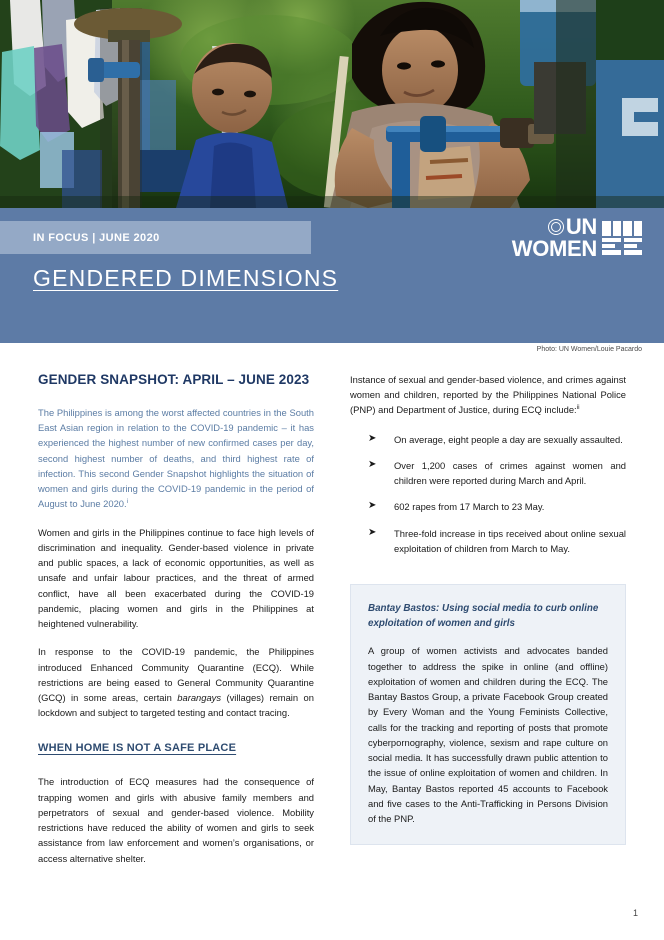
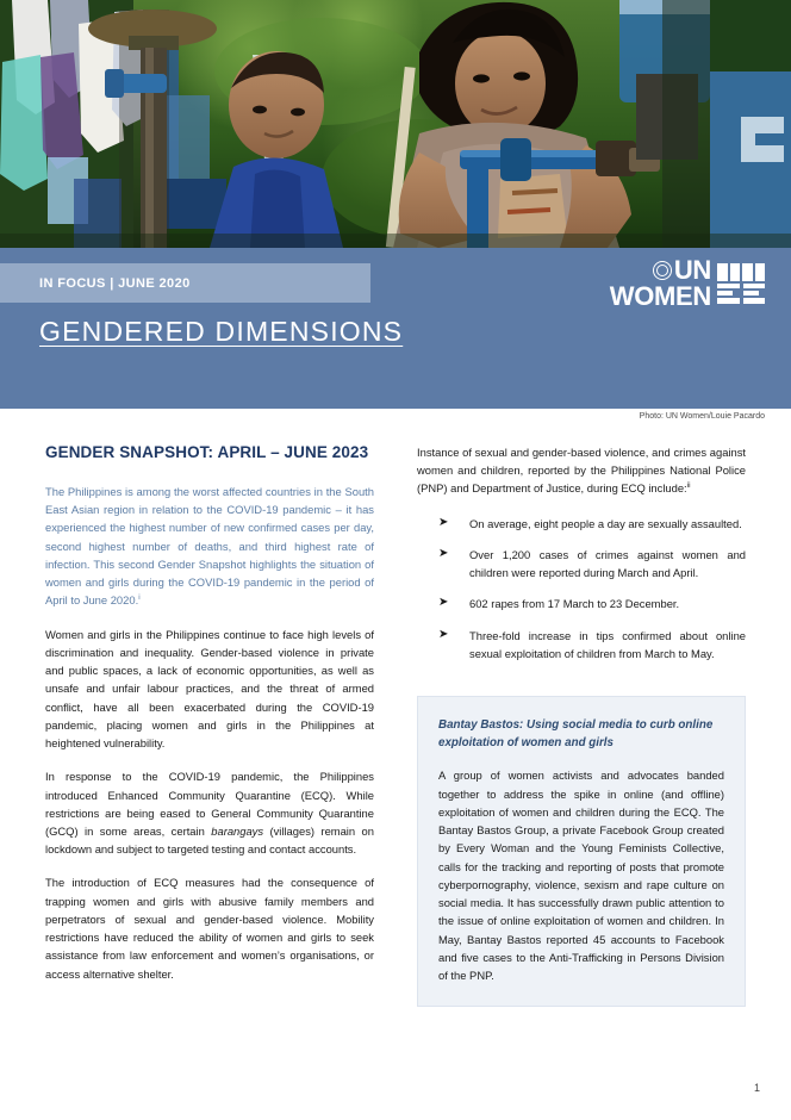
  IN FOCUS | JUNE 2020
  UN
  WOMEN
  GENDERED DIMENSIONS
  GENDER SNAPSHOT: APRIL – JUNE 2023
- The Philippines is among the worst affected countries in the South East Asian region in relation to the COVID-19 pandemic – it has experienced the highest number of new confirmed cases per day, second highest number of deaths, and third highest rate of infection. This second Gender Snapshot highlights the situation of women and girls during the COVID-19 pandemic in the period of August to June 2020.
+ The Philippines is among the worst affected countries in the South East Asian region in relation to the COVID-19 pandemic – it has experienced the highest number of new confirmed cases per day, second highest number of deaths, and third highest rate of infection. This second Gender Snapshot highlights the situation of women and girls during the COVID-19 pandemic in the period of April to June 2020.
  Women and girls in the Philippines continue to face high levels of discrimination and inequality. Gender-based violence in private and public spaces, a lack of economic opportunities, as well as unsafe and unfair labour practices, and the threat of armed conflict, have all been exacerbated during the COVID-19 pandemic, placing women and girls in the Philippines at heightened vulnerability.
- In response to the COVID-19 pandemic, the Philippines introduced Enhanced Community Quarantine (ECQ). While restrictions are being eased to General Community Quarantine (GCQ) in some areas, certain barangays (villages) remain on lockdown and subject to targeted testing and contact tracing.
+ In response to the COVID-19 pandemic, the Philippines introduced Enhanced Community Quarantine (ECQ). While restrictions are being eased to General Community Quarantine (GCQ) in some areas, certain barangays (villages) remain on lockdown and subject to targeted testing and contact accounts.
- WHEN HOME IS NOT A SAFE PLACE
  The introduction of ECQ measures had the consequence of trapping women and girls with abusive family members and perpetrators of sexual and gender-based violence. Mobility restrictions have reduced the ability of women and girls to seek assistance from law enforcement and women’s organisations, or access alternative shelter.
  Instance of sexual and gender-based violence, and crimes against women and children, reported by the Philippines National Police (PNP) and Department of Justice, during ECQ include:
  ➤
  On average, eight people a day are sexually assaulted.
  ➤
  Over 1,200 cases of crimes against women and children were reported during March and April.
  ➤
- 602 rapes from 17 March to 23 May.
+ 602 rapes from 17 March to 23 December.
  ➤
- Three-fold increase in tips received about online sexual exploitation of children from March to May.
+ Three-fold increase in tips confirmed about online sexual exploitation of children from March to May.
  Bantay Bastos: Using social media to curb online exploitation of women and girls
  A group of women activists and advocates banded together to address the spike in online (and offline) exploitation of women and children during the ECQ. The Bantay Bastos Group, a private Facebook Group created by Every Woman and the Young Feminists Collective, calls for the tracking and reporting of posts that promote cyberpornography, violence, sexism and rape culture on social media. It has successfully drawn public attention to the issue of online exploitation of women and children. In May, Bantay Bastos reported 45 accounts to Facebook and five cases to the Anti-Trafficking in Persons Division of the PNP.
  1
